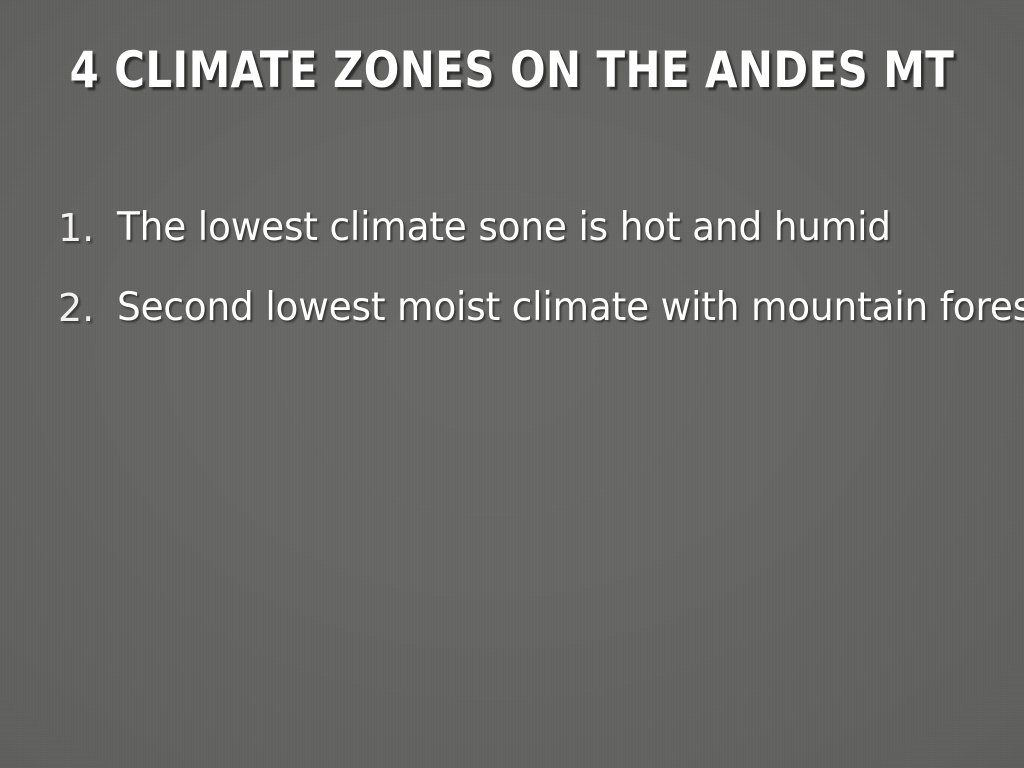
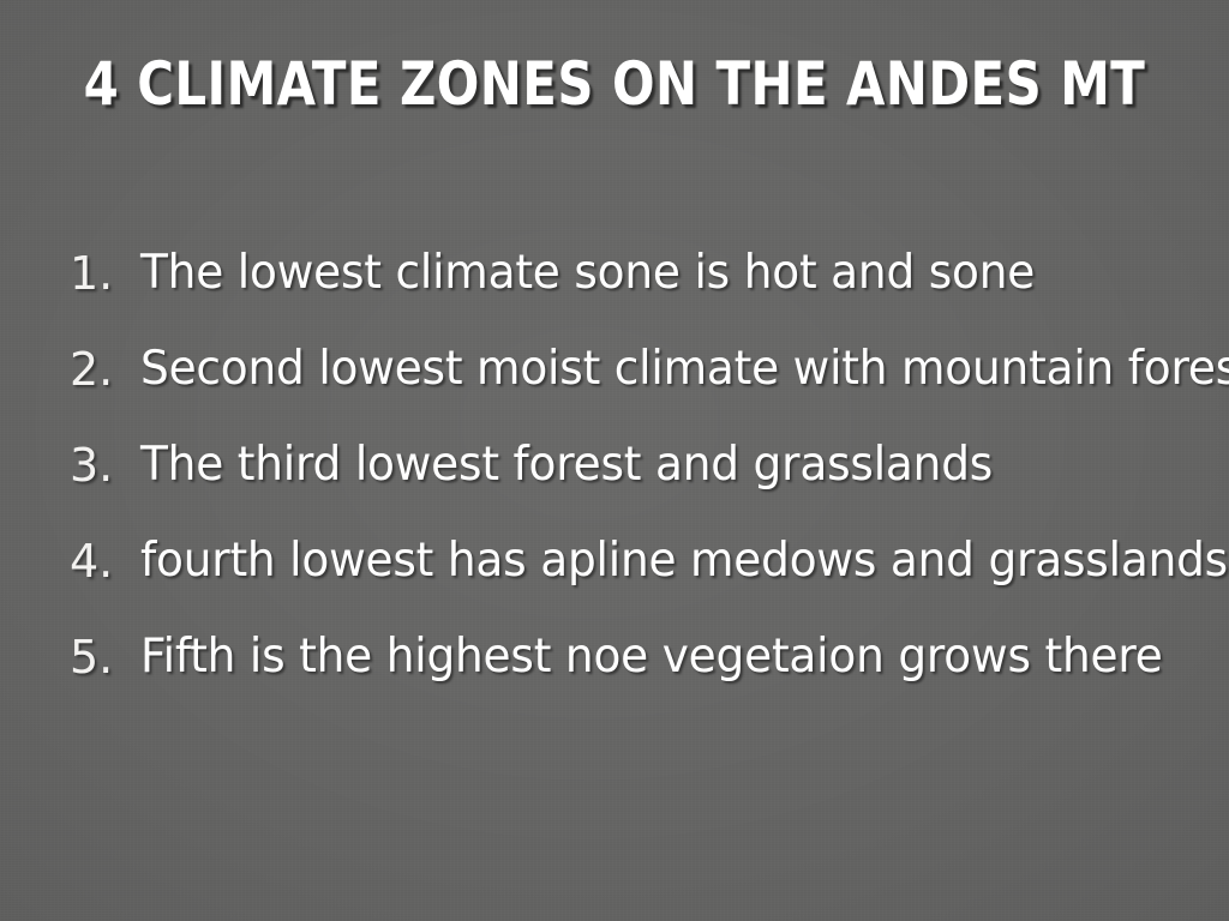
  4 CLIMATE ZONES ON THE ANDES MT
  1.
- The lowest climate sone is hot and humid
+ The lowest climate sone is hot and sone
  2.
  Second lowest moist climate with mountain fores
+ 3.
+ The third lowest forest and grasslands
+ 4.
+ fourth lowest has apline medows and grasslands
+ 5.
+ Fifth is the highest noe vegetaion grows there
